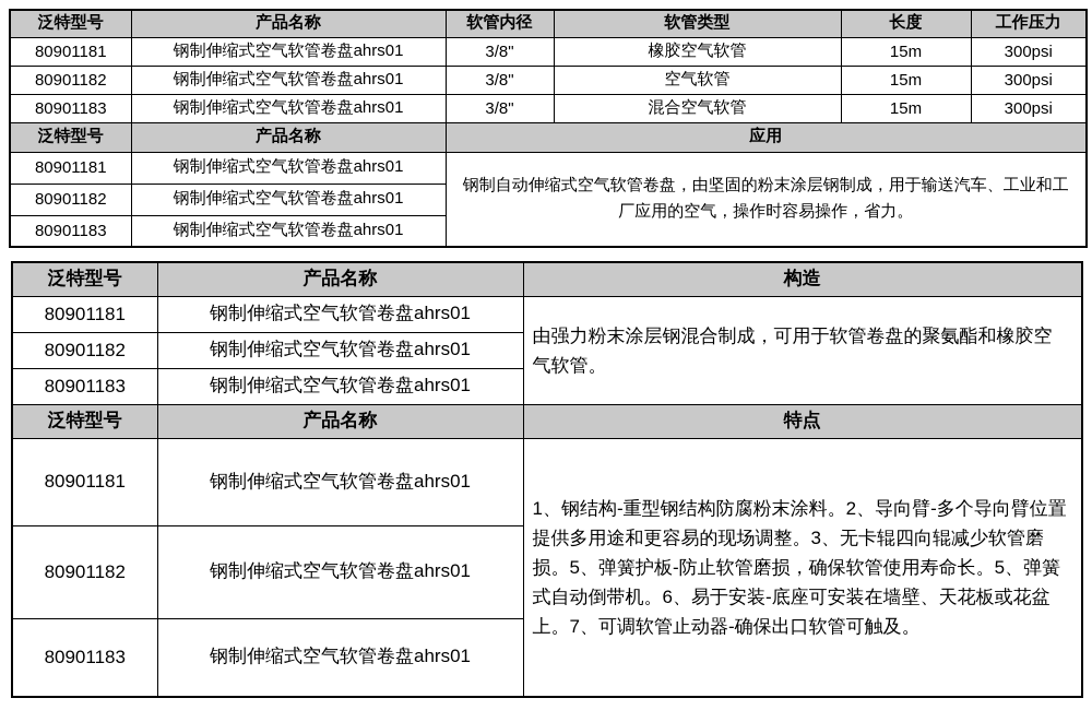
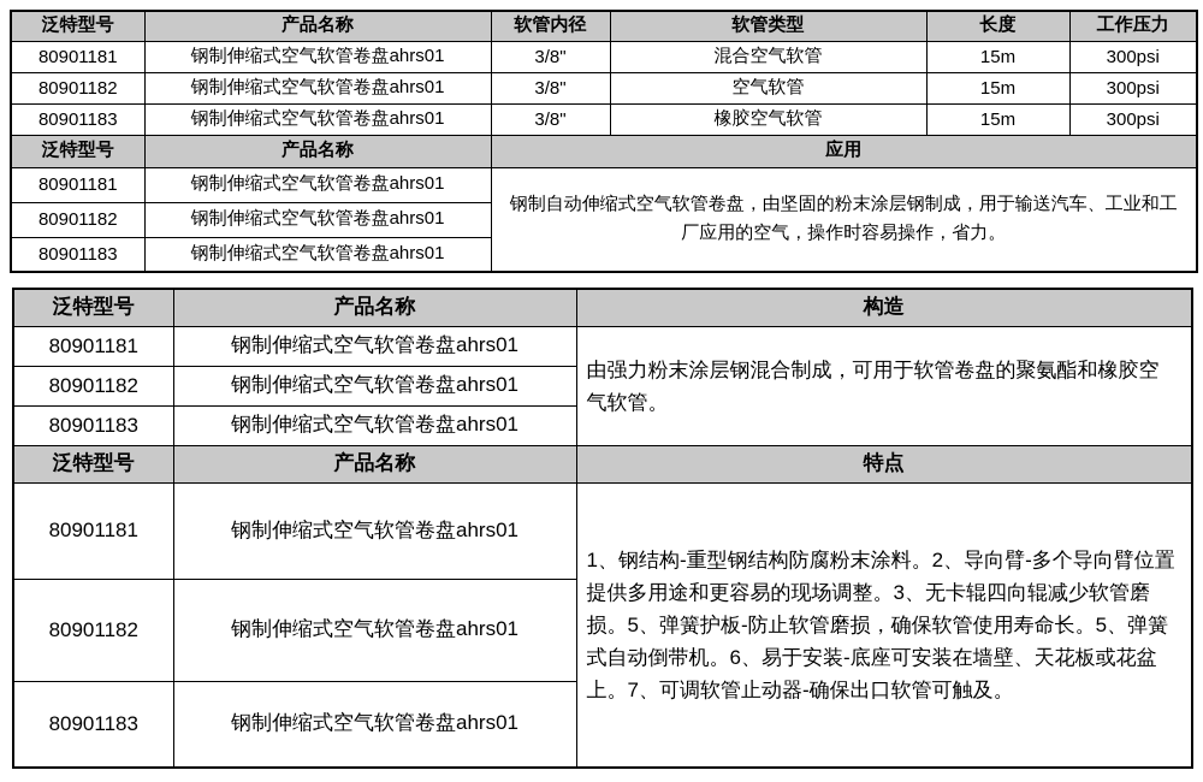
  泛特型号	产品名称	软管内径	软管类型	长度	工作压力
- 80901181	钢制伸缩式空气软管卷盘ahrs01	3/8"	橡胶空气软管	15m	300psi
+ 80901181	钢制伸缩式空气软管卷盘ahrs01	3/8"	混合空气软管	15m	300psi
  80901182	钢制伸缩式空气软管卷盘ahrs01	3/8"	空气软管	15m	300psi
- 80901183	钢制伸缩式空气软管卷盘ahrs01	3/8"	混合空气软管	15m	300psi
+ 80901183	钢制伸缩式空气软管卷盘ahrs01	3/8"	橡胶空气软管	15m	300psi
  泛特型号	产品名称	应用
  80901181	钢制伸缩式空气软管卷盘ahrs01	钢制自动伸缩式空气软管卷盘，由坚固的粉末涂层钢制成，用于输送汽车、工业和工厂应用的空气，操作时容易操作，省力。
  80901182	钢制伸缩式空气软管卷盘ahrs01
  80901183	钢制伸缩式空气软管卷盘ahrs01
  泛特型号	产品名称	构造
  80901181	钢制伸缩式空气软管卷盘ahrs01	由强力粉末涂层钢混合制成，可用于软管卷盘的聚氨酯和橡胶空气软管。
  80901182	钢制伸缩式空气软管卷盘ahrs01
  80901183	钢制伸缩式空气软管卷盘ahrs01
  泛特型号	产品名称	特点
  80901181	钢制伸缩式空气软管卷盘ahrs01	1、钢结构-重型钢结构防腐粉末涂料。2、导向臂-多个导向臂位置提供多用途和更容易的现场调整。3、无卡辊四向辊减少软管磨损。5、弹簧护板-防止软管磨损，确保软管使用寿命长。5、弹簧式自动倒带机。6、易于安装-底座可安装在墙壁、天花板或花盆上。7、可调软管止动器-确保出口软管可触及。
  80901182	钢制伸缩式空气软管卷盘ahrs01
  80901183	钢制伸缩式空气软管卷盘ahrs01
